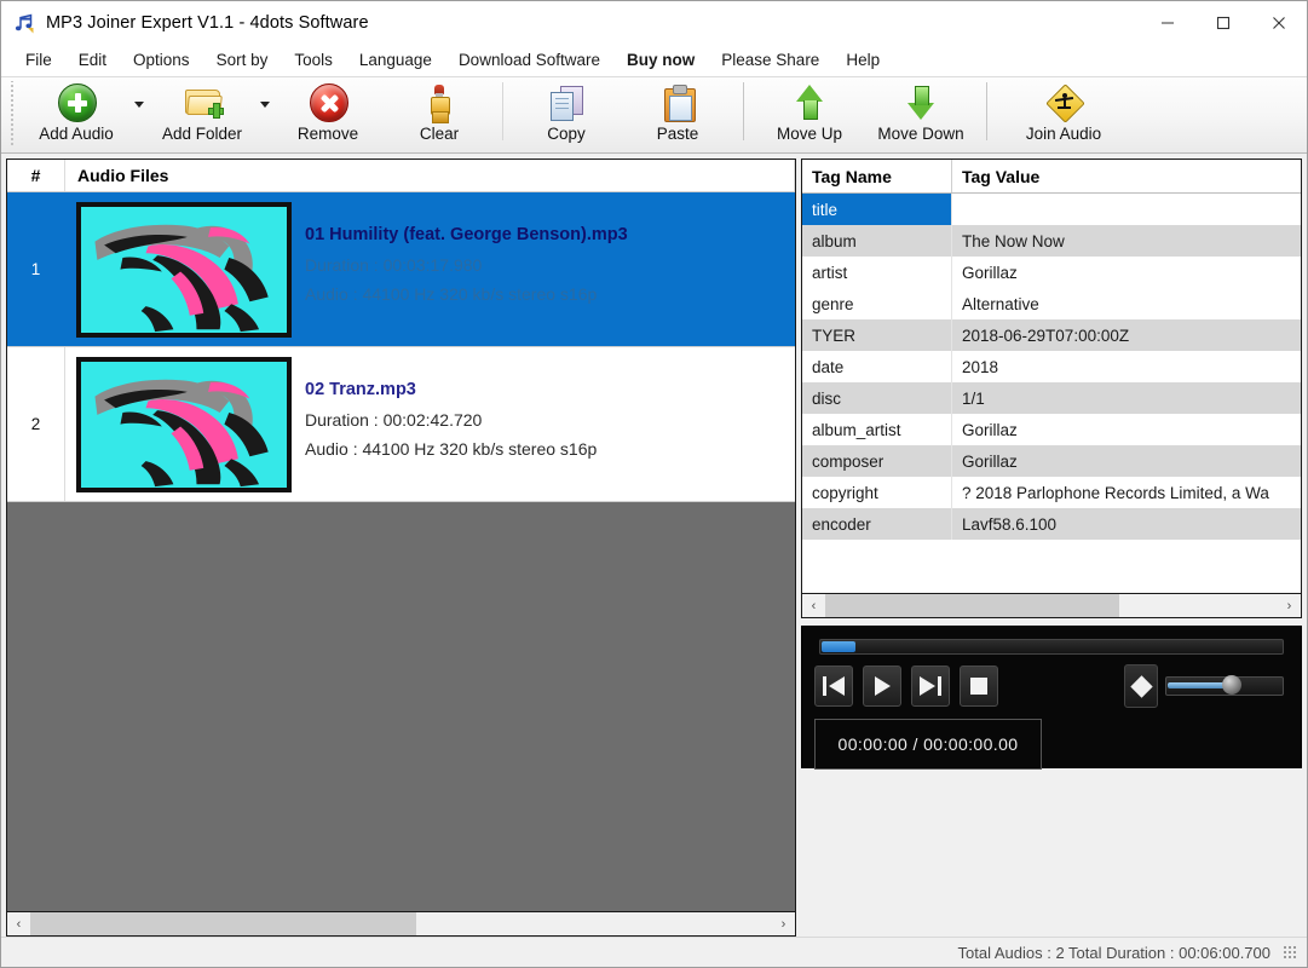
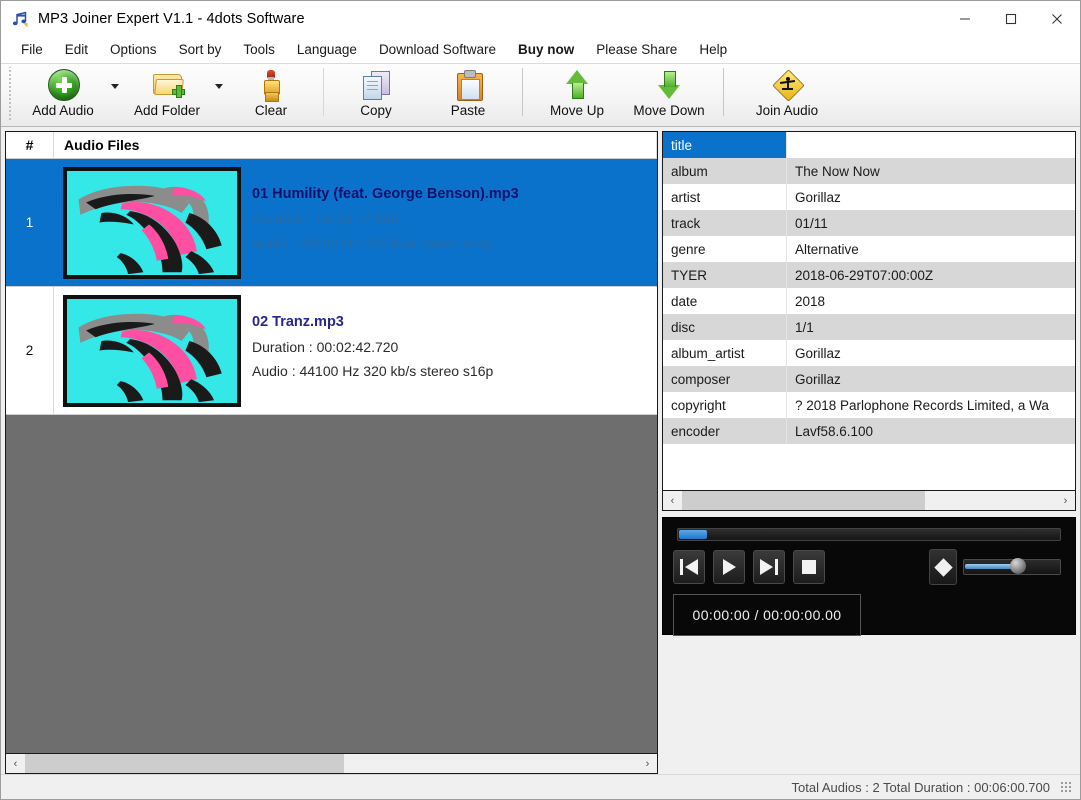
  MP3 Joiner Expert V1.1 - 4dots Software
  File
  Edit
  Options
  Sort by
  Tools
  Language
  Download Software
  Buy now
  Please Share
  Help
  Add Audio
  Add Folder
- Remove
  Clear
  Copy
  Paste
  Move Up
  Move Down
  Join Audio
  #
  Audio Files
  1
  01 Humility (feat. George Benson).mp3
  Duration : 00:03:17.980
  Audio : 44100 Hz 320 kb/s stereo s16p
  2
  02 Tranz.mp3
  Duration : 00:02:42.720
  Audio : 44100 Hz 320 kb/s stereo s16p
  ‹
  ›
- Tag Name
- Tag Value
  title
  album
  The Now Now
  artist
  Gorillaz
+ track
+ 01/11
  genre
  Alternative
  TYER
  2018-06-29T07:00:00Z
  date
  2018
  disc
  1/1
  album_artist
  Gorillaz
  composer
  Gorillaz
  copyright
  ? 2018 Parlophone Records Limited, a Wa
  encoder
  Lavf58.6.100
  ‹
  ›
  00:00:00 / 00:00:00.00
  Total Audios : 2 Total Duration : 00:06:00.700
